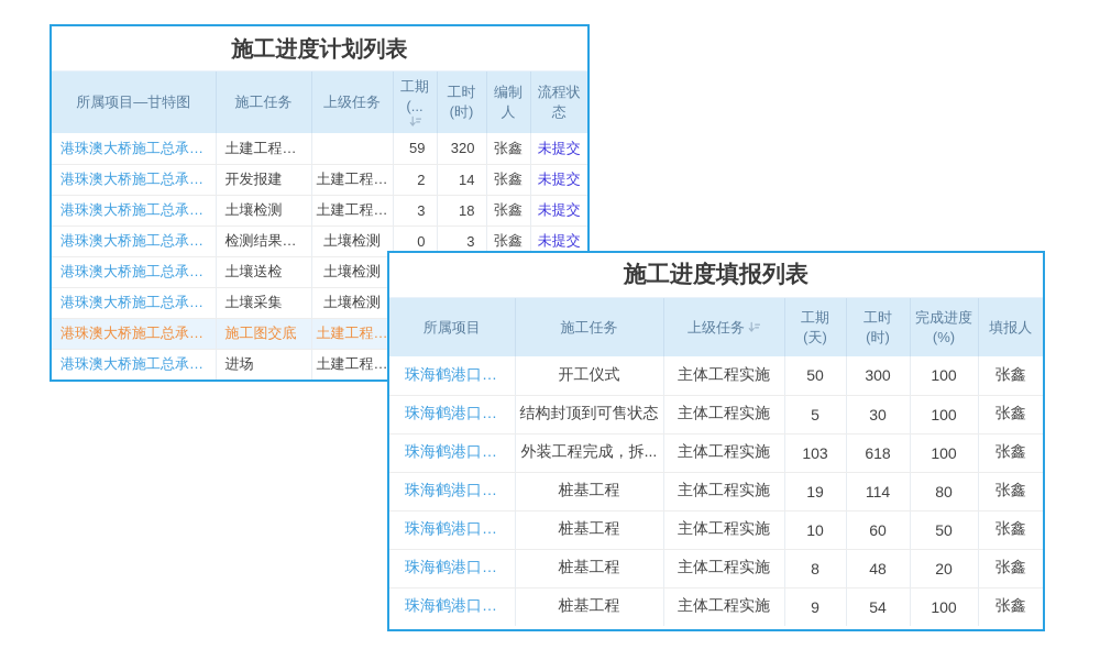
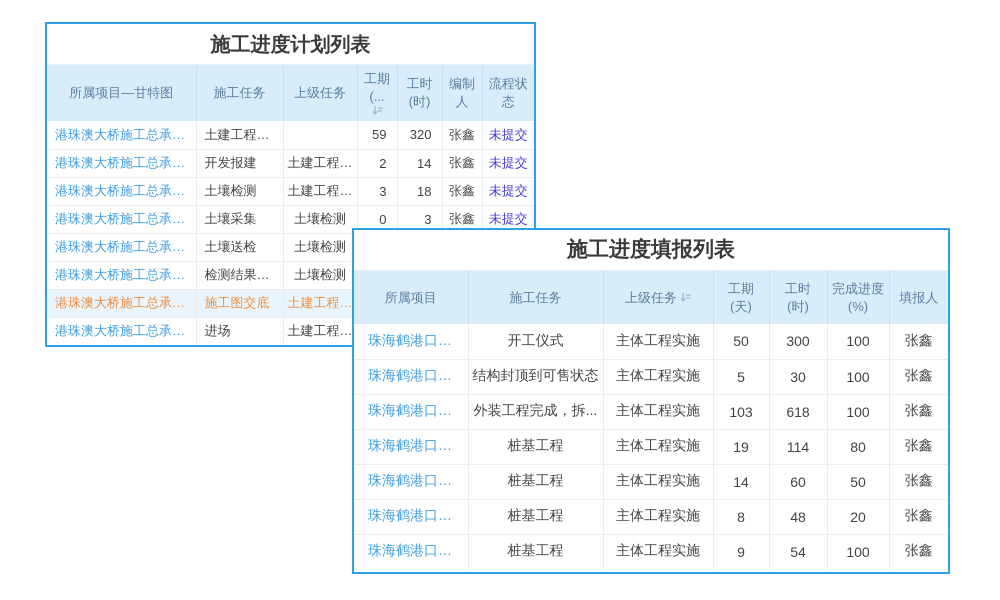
  施工进度计划列表
  所属项目—甘特图	施工任务	上级任务	工期(...	工时(时)	编制人	流程状态
  港珠澳大桥施工总承包项	土建工程施工		59	320	张鑫	未提交
  港珠澳大桥施工总承包项	开发报建	土建工程施	2	14	张鑫	未提交
  港珠澳大桥施工总承包项	土壤检测	土建工程施	3	18	张鑫	未提交
- 港珠澳大桥施工总承包项	检测结果存底	土壤检测	0	3	张鑫	未提交
+ 港珠澳大桥施工总承包项	土壤采集	土壤检测	0	3	张鑫	未提交
  港珠澳大桥施工总承包项	土壤送检	土壤检测
- 港珠澳大桥施工总承包项	土壤采集	土壤检测
+ 港珠澳大桥施工总承包项	检测结果存底	土壤检测
  港珠澳大桥施工总承包项	施工图交底	土建工程施
  港珠澳大桥施工总承包项	进场	土建工程施
  施工进度填报列表
  所属项目	施工任务	上级任务	工期(天)	工时(时)	完成进度 (%)	填报人
  珠海鹤港口建设	开工仪式	主体工程实施	50	300	100	张鑫
  珠海鹤港口建设	结构封顶到可售状态	主体工程实施	5	30	100	张鑫
  珠海鹤港口建设	外装工程完成，拆...	主体工程实施	103	618	100	张鑫
  珠海鹤港口建设	桩基工程	主体工程实施	19	114	80	张鑫
- 珠海鹤港口建设	桩基工程	主体工程实施	10	60	50	张鑫
+ 珠海鹤港口建设	桩基工程	主体工程实施	14	60	50	张鑫
  珠海鹤港口建设	桩基工程	主体工程实施	8	48	20	张鑫
  珠海鹤港口建设	桩基工程	主体工程实施	9	54	100	张鑫
